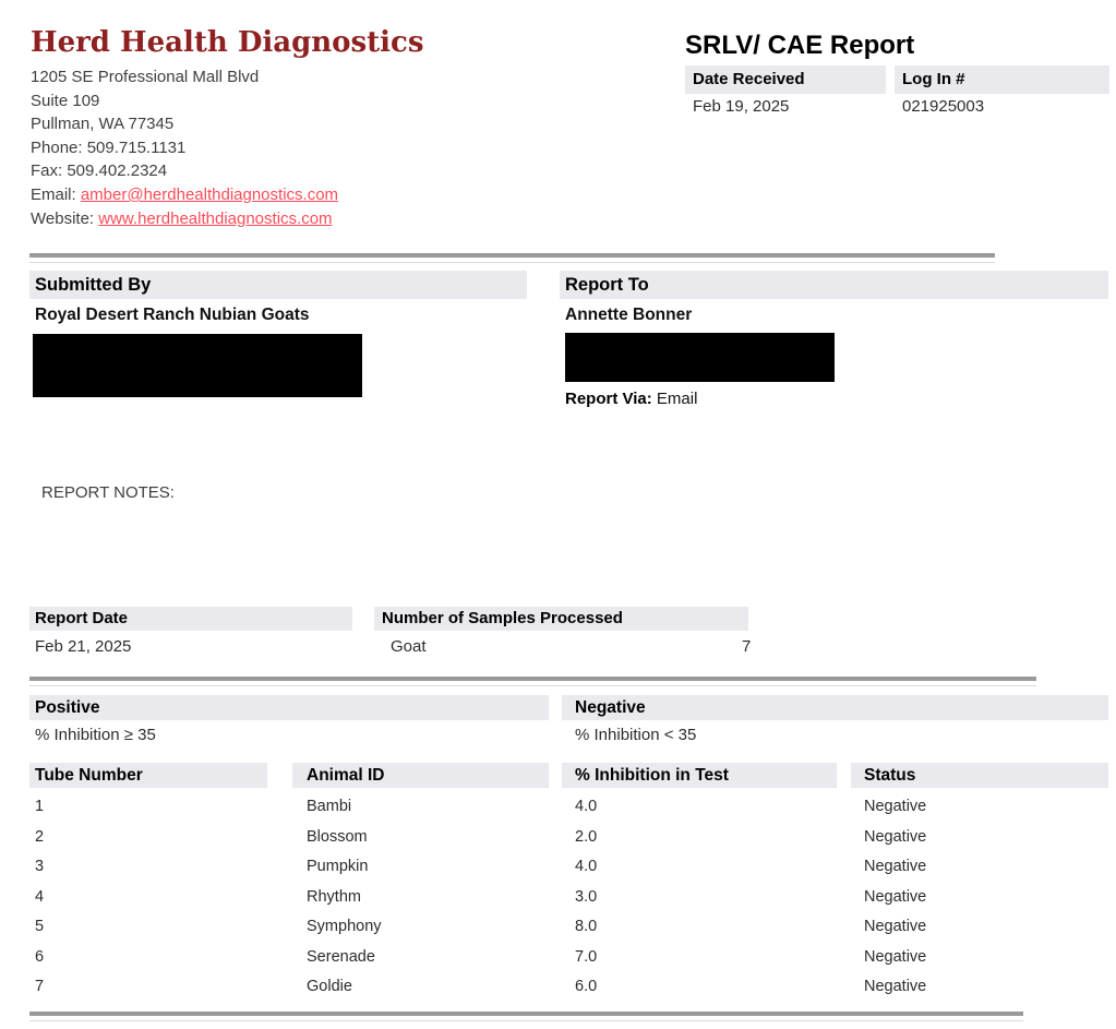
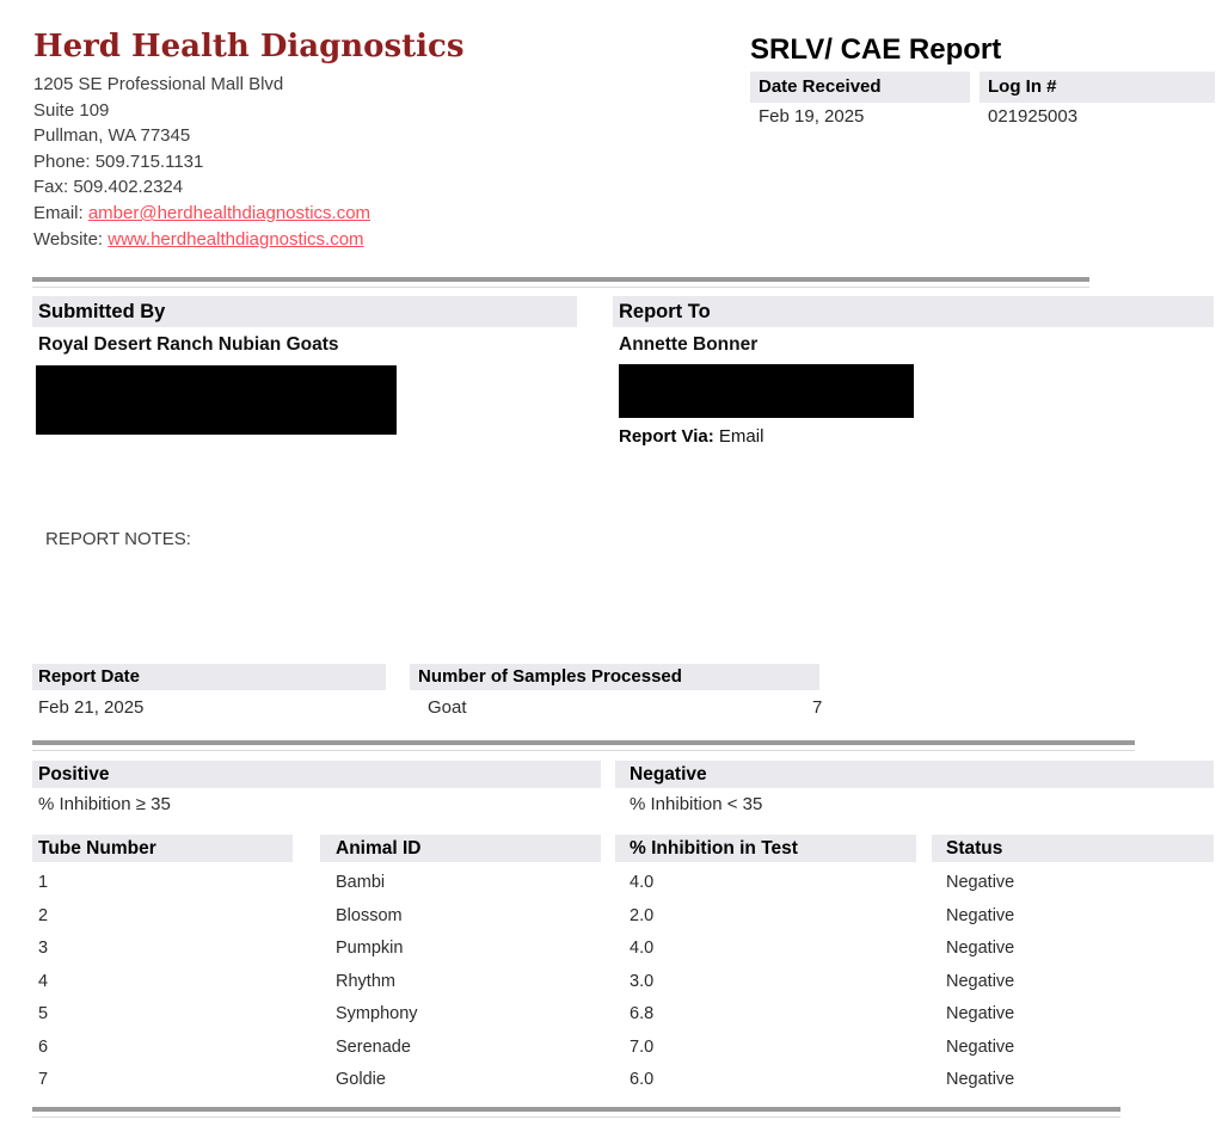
  Herd Health Diagnostics
  1205 SE Professional Mall Blvd
  Suite 109
  Pullman, WA 77345
  Phone: 509.715.1131
  Fax: 509.402.2324
  Email: amber@herdhealthdiagnostics.com
  Website: www.herdhealthdiagnostics.com
  SRLV/ CAE Report
  Date Received
  Log In #
  Feb 19, 2025
  021925003
  Submitted By
  Royal Desert Ranch Nubian Goats
  Report To
  Annette Bonner
  Report Via: Email
  REPORT NOTES:
  Report Date
  Number of Samples Processed
  Feb 21, 2025
  Goat
  7
  Positive
  Negative
  % Inhibition ≥ 35
  % Inhibition < 35
  Tube Number
  Animal ID
  % Inhibition in Test
  Status
  1
  Bambi
  4.0
  Negative
  2
  Blossom
  2.0
  Negative
  3
  Pumpkin
  4.0
  Negative
  4
  Rhythm
  3.0
  Negative
  5
  Symphony
- 8.0
+ 6.8
  Negative
  6
  Serenade
  7.0
  Negative
  7
  Goldie
  6.0
  Negative
